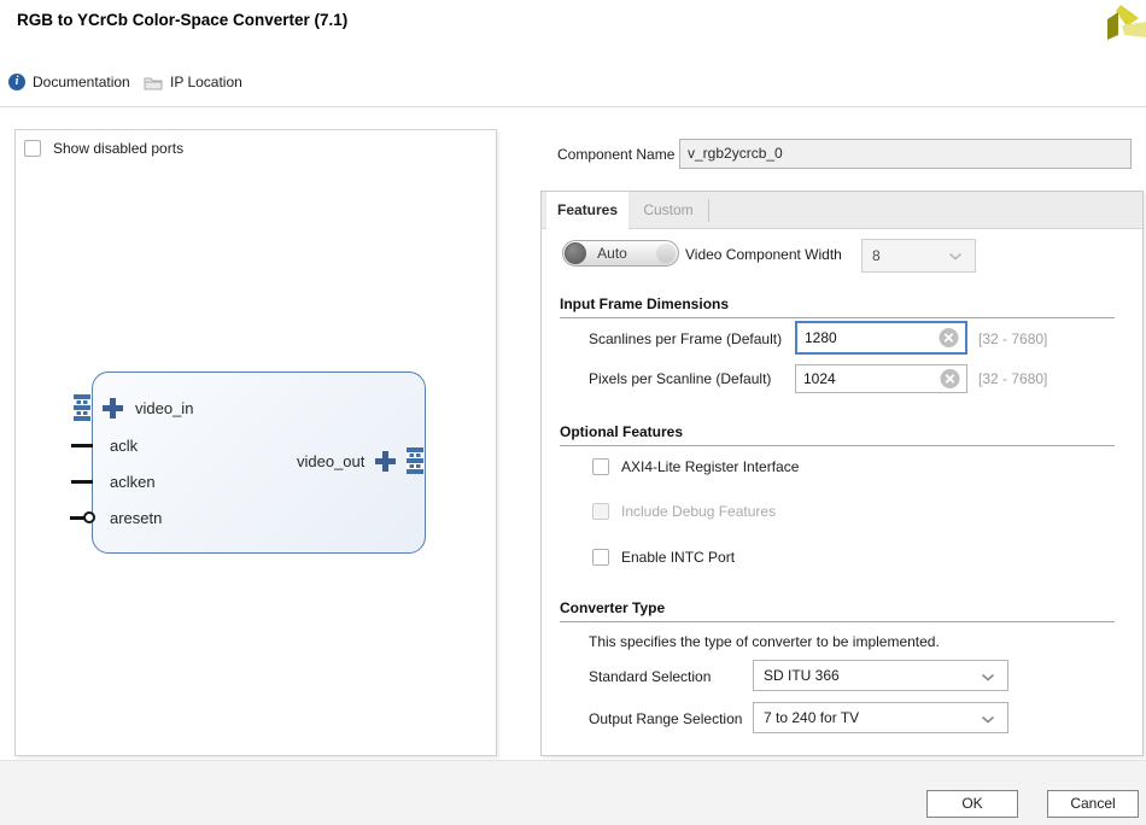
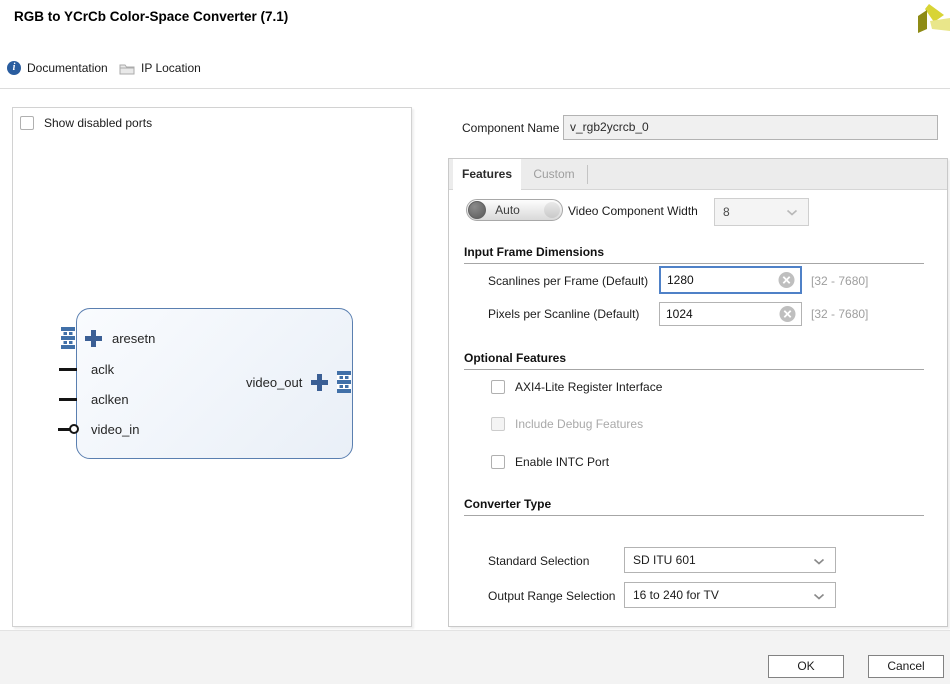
  RGB to YCrCb Color-Space Converter (7.1)
  Documentation
  IP Location
  Show disabled ports
- video_in
+ aresetn
  aclk
  aclken
- aresetn
+ video_in
  video_out
  Component Name
  v_rgb2ycrcb_0
  Features
  Custom
  Auto
  Video Component Width
  8
  Input Frame Dimensions
  Scanlines per Frame (Default)
  1280
  [32 - 7680]
  Pixels per Scanline (Default)
  1024
  [32 - 7680]
  Optional Features
  AXI4-Lite Register Interface
  Include Debug Features
  Enable INTC Port
  Converter Type
- This specifies the type of converter to be implemented.
  Standard Selection
- SD ITU 366
+ SD ITU 601
  Output Range Selection
- 7 to 240 for TV
+ 16 to 240 for TV
  OK
  Cancel
